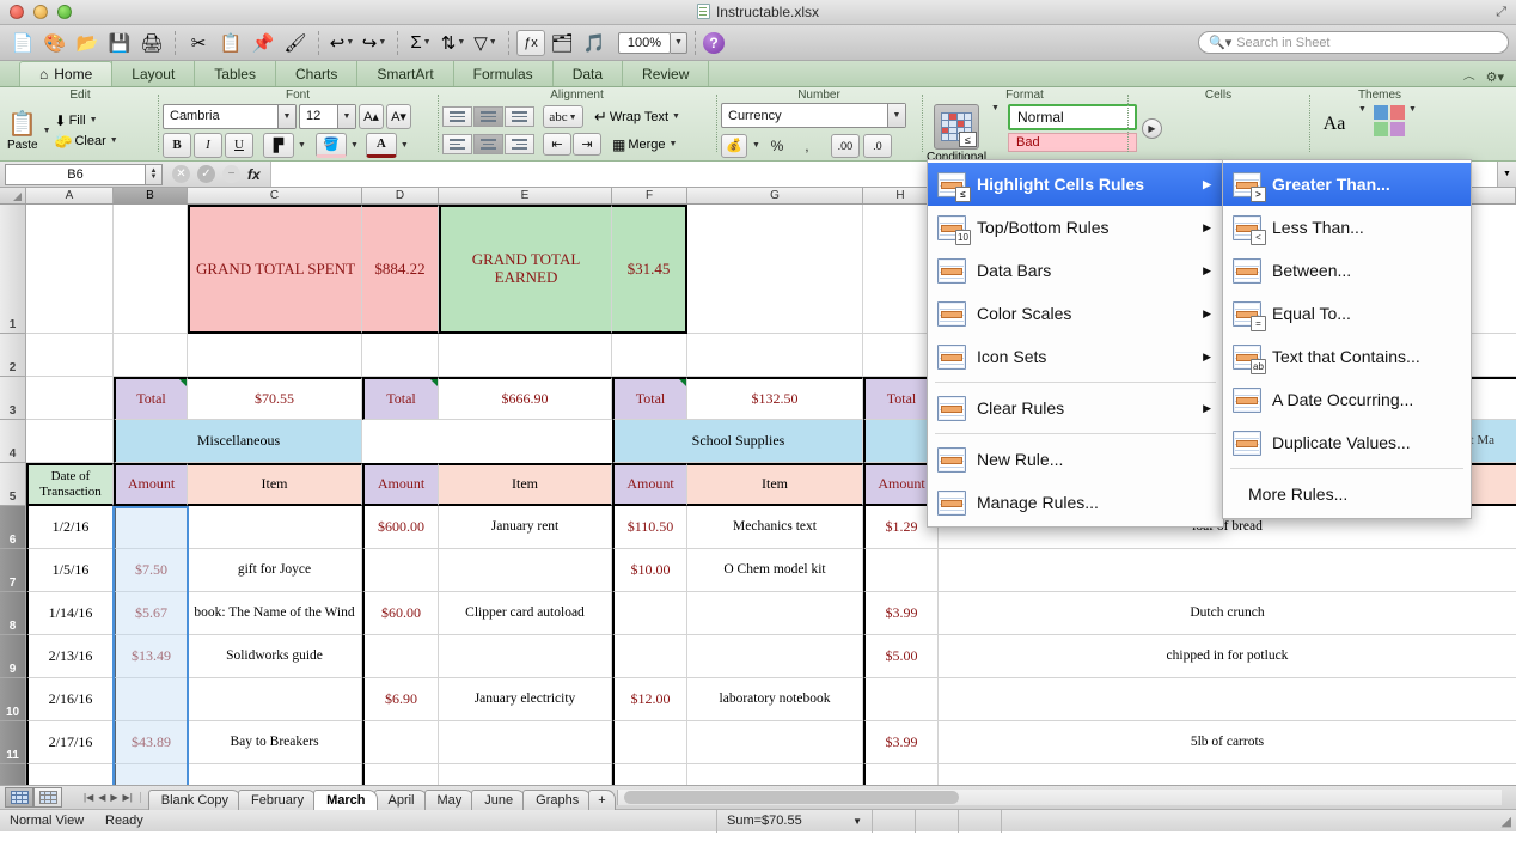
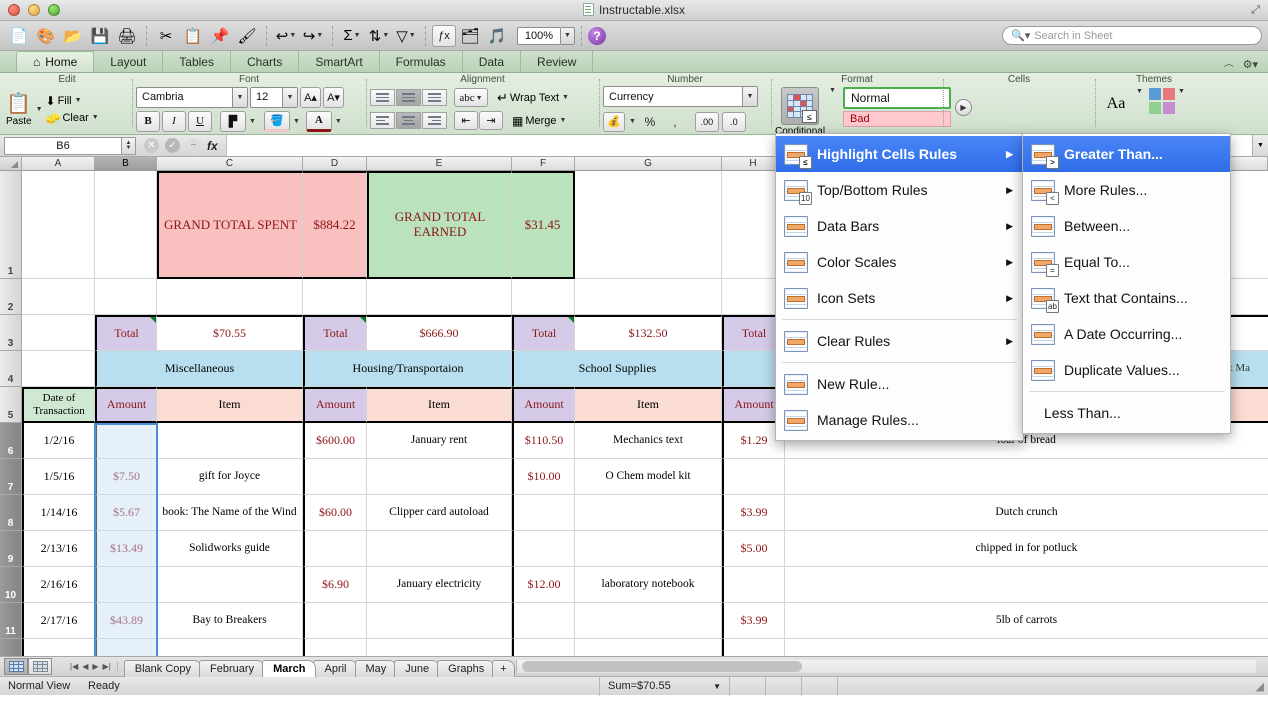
  Instructable.xlsx
  ⤢
  📄
  🎨
  📂
  💾
  🖨
  ✂
  📋
  📌
  🖌
  ↩
  ↪
  Σ
  ⇅
  ▽
  ƒx
  🗂
  🎵
  100%
  ?
  🔍▾
  Search in Sheet
  ⌂
  Home
  Layout
  Tables
  Charts
  SmartArt
  Formulas
  Data
  Review
  ︿
  ⚙▾
  Edit
  📋
  Paste
  ⬇
  Fill
  🧽
  Clear
  Font
  Cambria
  12
  A▴
  A▾
  B
  I
  U
  ▛
  🪣
  A
  Alignment
  abc
  ▼
  ↵
  Wrap Text
  ⇤
  ⇥
  ▦
  Merge
  Number
  Currency
  💰
  %
  ,
  .00
  .0
  Format
  ≤
  Conditional
  Normal
  Bad
  ▶
  Cells
  Themes
  Aa
  B6
  ✕
  ✓
  −
  fx
  A
  B
  C
  D
  E
  F
  G
  H
  1
  2
  3
  4
  5
  6
  7
  8
  9
  10
  11
  GRAND TOTAL SPENT
  $884.22
  GRAND TOTAL EARNED
  $31.45
  Total
  $70.55
  Total
  $666.90
  Total
  $132.50
  Total
  Miscellaneous
+ Housing/Transportaion
  School Supplies
  t Ma
  Date of Transaction
  Amount
  Item
  Amount
  Item
  Amount
  Item
  Amount
  1/2/16
  $600.00
  January rent
  $110.50
  Mechanics text
  $1.29
  1/5/16
  $7.50
  gift for Joyce
  $10.00
  O Chem model kit
  1/14/16
  $5.67
  book: The Name of the Wind
  $60.00
  Clipper card autoload
  $3.99
  Dutch crunch
  2/13/16
  $13.49
  Solidworks guide
  $5.00
  chipped in for potluck
  2/16/16
  $6.90
  January electricity
  $12.00
  laboratory notebook
  2/17/16
  $43.89
  Bay to Breakers
  $3.99
  5lb of carrots
  ≤
  Highlight Cells Rules
  ▶
  10
  Top/Bottom Rules
  ▶
  Data Bars
  ▶
  Color Scales
  ▶
  Icon Sets
  ▶
  Clear Rules
  ▶
  New Rule...
  Manage Rules...
  >
  Greater Than...
  <
- Less Than...
+ More Rules...
  Between...
  =
  Equal To...
  ab
  Text that Contains...
  A Date Occurring...
  Duplicate Values...
- More Rules...
+ Less Than...
  |◀
  ◀
  ▶
  ▶|
  Blank Copy
  February
  March
  April
  May
  June
  Graphs
  +
  Normal View
  Ready
  Sum=$70.55
  ▼
  ◢
